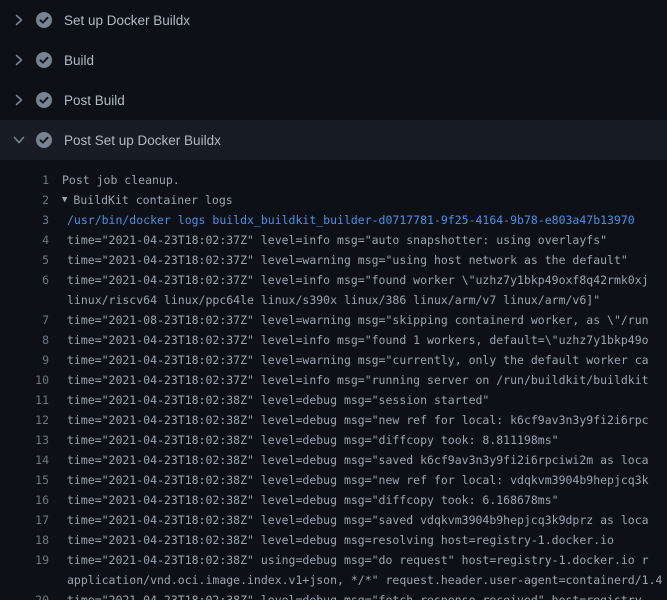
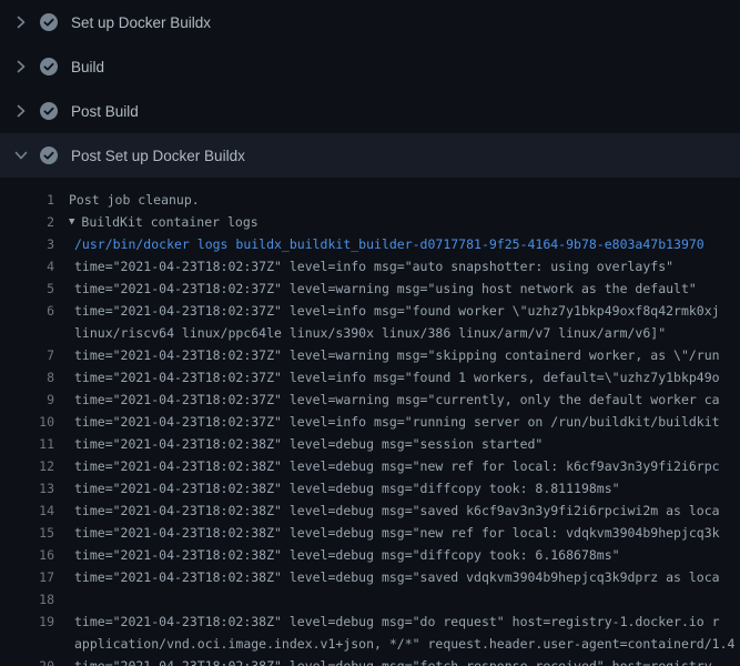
  Set up Docker Buildx
  Build
  Post Build
  Post Set up Docker Buildx
  1
  Post job cleanup.
  2
  ▼
  BuildKit container logs
  3
  /usr/bin/docker logs buildx_buildkit_builder-d0717781-9f25-4164-9b78-e803a47b13970
  4
  time="2021-04-23T18:02:37Z" level=info msg="auto snapshotter: using overlayfs"
  5
  time="2021-04-23T18:02:37Z" level=warning msg="using host network as the default"
  6
  time="2021-04-23T18:02:37Z" level=info msg="found worker \"uzhz7y1bkp49oxf8q42rmk0xj
  linux/riscv64 linux/ppc64le linux/s390x linux/386 linux/arm/v7 linux/arm/v6]"
  7
- time="2021-08-23T18:02:37Z" level=warning msg="skipping containerd worker, as \"/run
+ time="2021-04-23T18:02:37Z" level=warning msg="skipping containerd worker, as \"/run
  8
  time="2021-04-23T18:02:37Z" level=info msg="found 1 workers, default=\"uzhz7y1bkp49o
  9
  time="2021-04-23T18:02:37Z" level=warning msg="currently, only the default worker ca
  10
  time="2021-04-23T18:02:37Z" level=info msg="running server on /run/buildkit/buildkit
  11
  time="2021-04-23T18:02:38Z" level=debug msg="session started"
  12
  time="2021-04-23T18:02:38Z" level=debug msg="new ref for local: k6cf9av3n3y9fi2i6rpc
  13
  time="2021-04-23T18:02:38Z" level=debug msg="diffcopy took: 8.811198ms"
  14
  time="2021-04-23T18:02:38Z" level=debug msg="saved k6cf9av3n3y9fi2i6rpciwi2m as loca
  15
  time="2021-04-23T18:02:38Z" level=debug msg="new ref for local: vdqkvm3904b9hepjcq3k
  16
  time="2021-04-23T18:02:38Z" level=debug msg="diffcopy took: 6.168678ms"
  17
  time="2021-04-23T18:02:38Z" level=debug msg="saved vdqkvm3904b9hepjcq3k9dprz as loca
  18
- time="2021-04-23T18:02:38Z" level=debug msg=resolving host=registry-1.docker.io
  19
- time="2021-04-23T18:02:38Z" using=debug msg="do request" host=registry-1.docker.io r
+ time="2021-04-23T18:02:38Z" level=debug msg="do request" host=registry-1.docker.io r
  application/vnd.oci.image.index.v1+json, */*" request.header.user-agent=containerd/1.4
